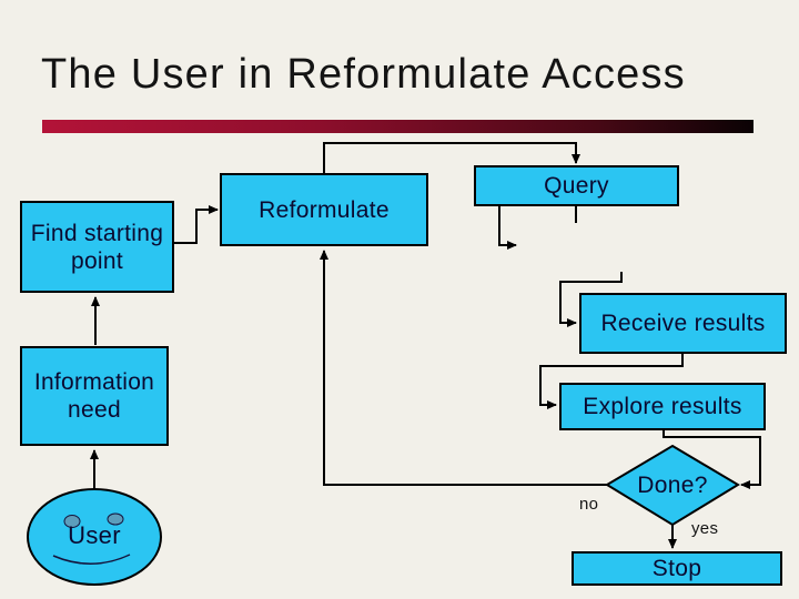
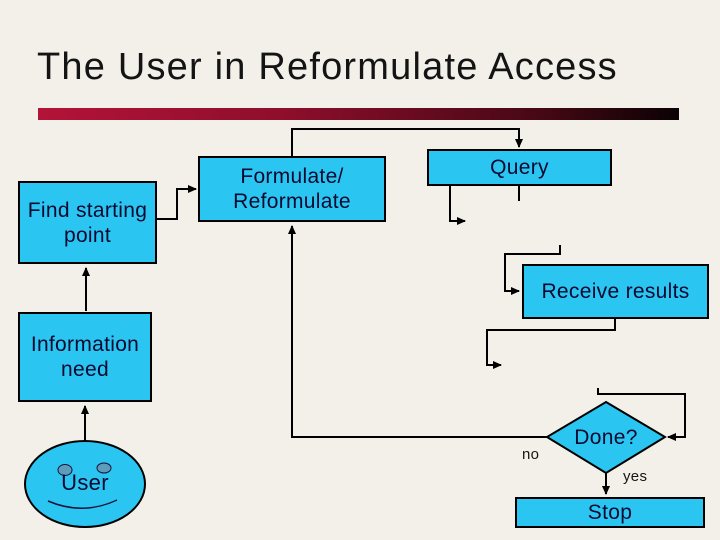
  The User in Reformulate Access
  Find starting
  point
+ Formulate/
  Reformulate
  Query
  Receive results
- Explore results
  Information
  need
  Done?
  Stop
  User
  no
  yes
